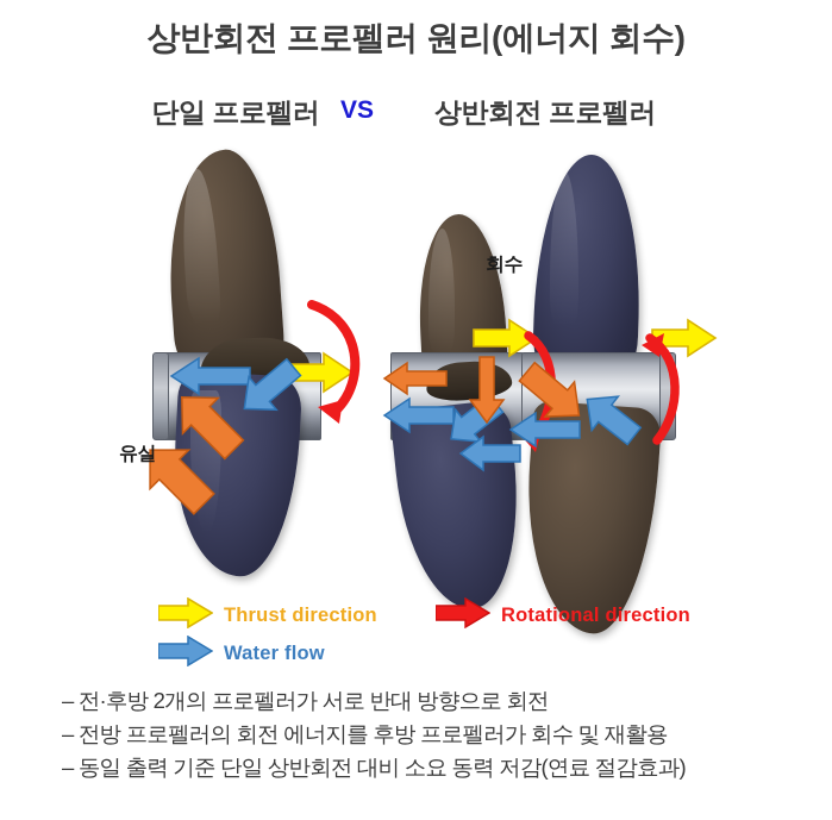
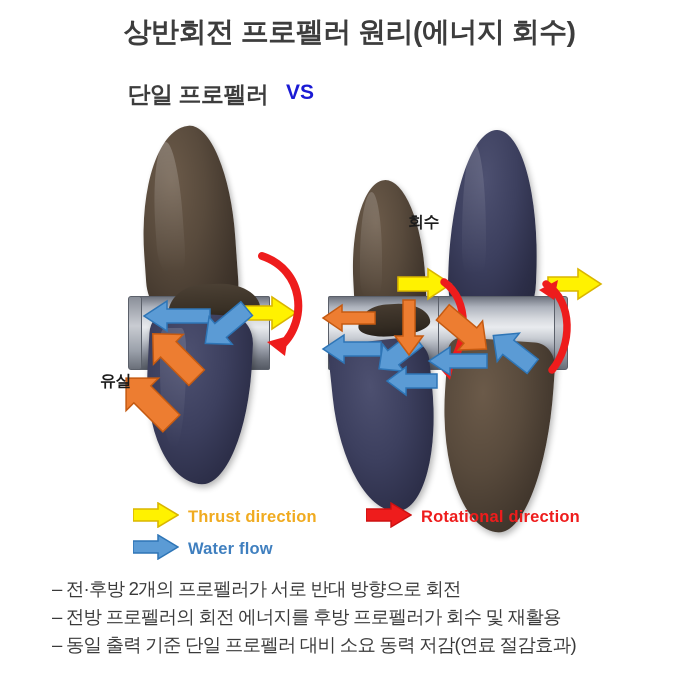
  상반회전 프로펠러 원리(에너지 회수)
  단일 프로펠러
  VS
- 상반회전 프로펠러
  유실
  회수
  Thrust direction
  Rotational direction
  Water flow
  – 전·후방 2개의 프로펠러가 서로 반대 방향으로 회전
  – 전방 프로펠러의 회전 에너지를 후방 프로펠러가 회수 및 재활용
- – 동일 출력 기준 단일 상반회전 대비 소요 동력 저감(연료 절감효과)
+ – 동일 출력 기준 단일 프로펠러 대비 소요 동력 저감(연료 절감효과)
